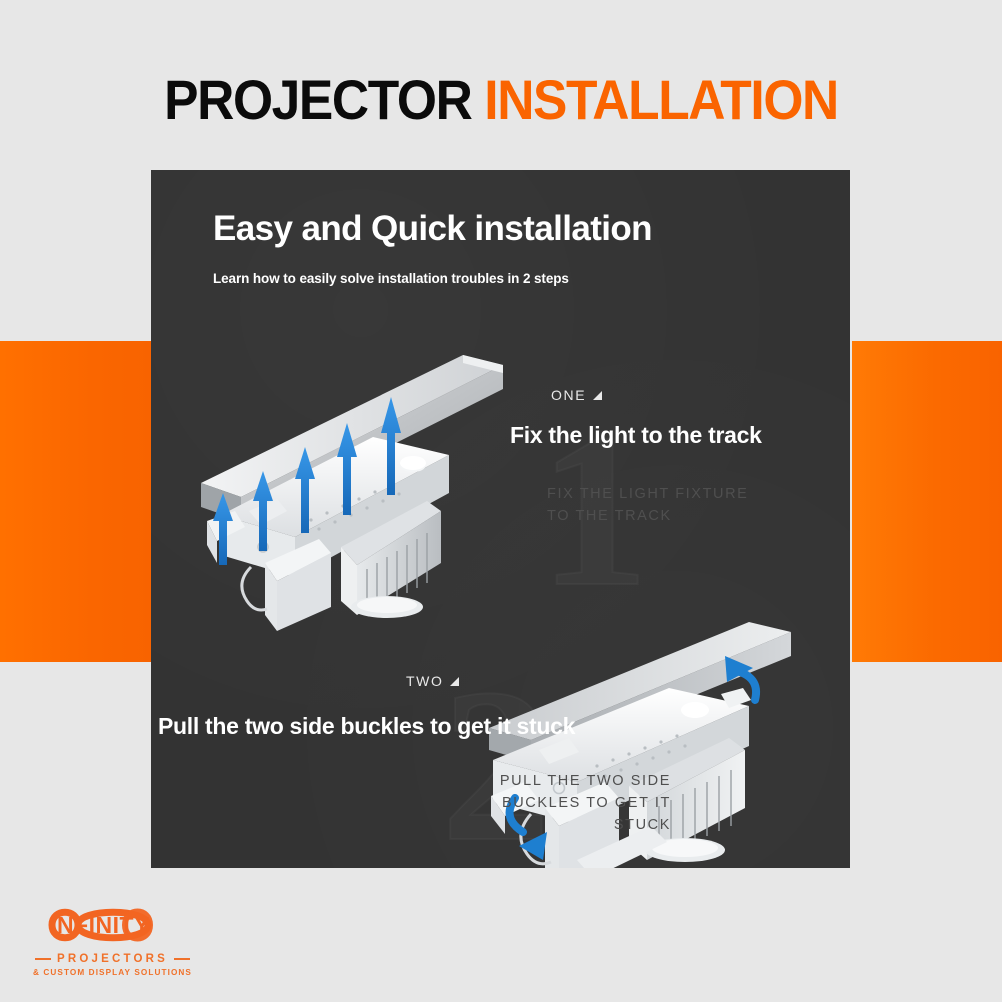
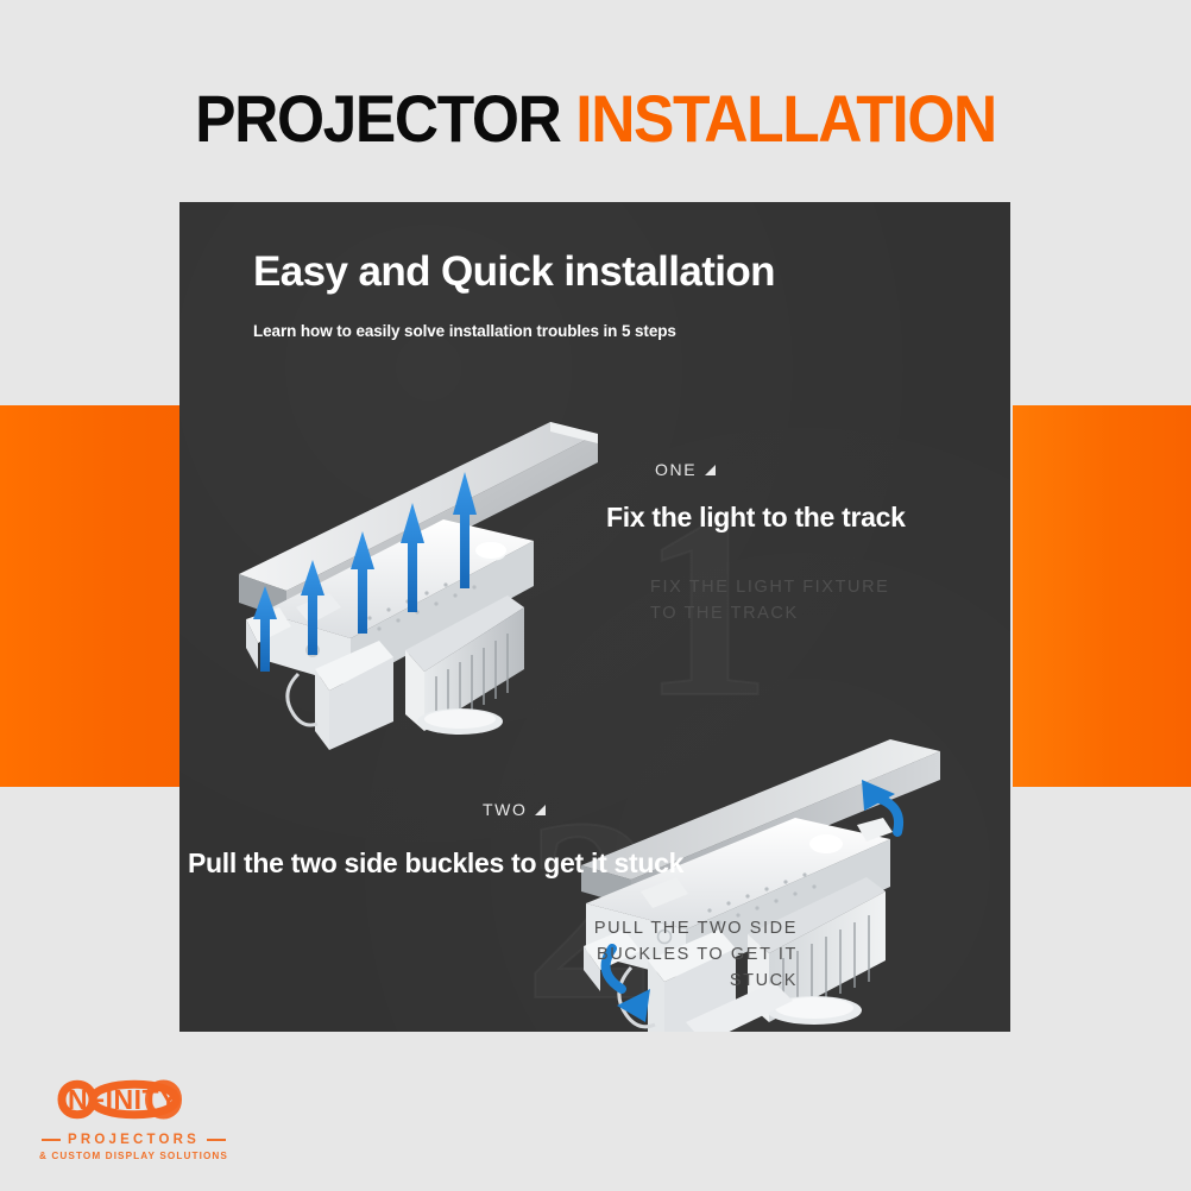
  PROJECTOR INSTALLATION
  Easy and Quick installation
- Learn how to easily solve installation troubles in 2 steps
+ Learn how to easily solve installation troubles in 5 steps
  1
  ONE
  Fix the light to the track
  FIX THE LIGHT FIXTURE
  TO THE TRACK
  TWO
  Pull the two side buckles to get it stuck
  PULL THE TWO SIDE
  BUCKLES TO GET IT
  STUCK
  INFINITY
  PROJECTORS
  & CUSTOM DISPLAY SOLUTIONS
